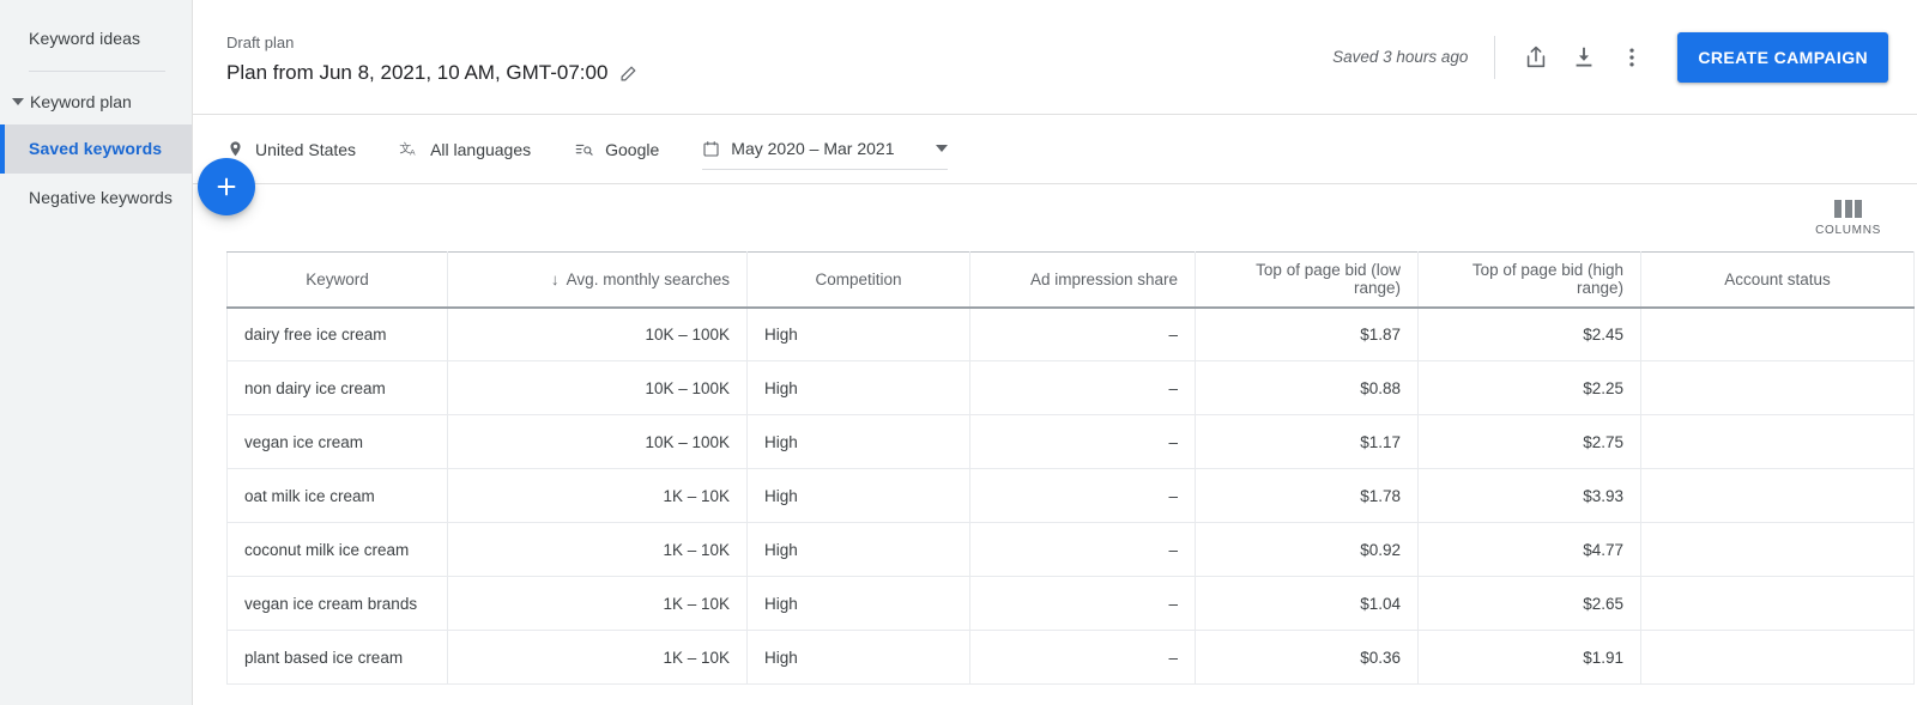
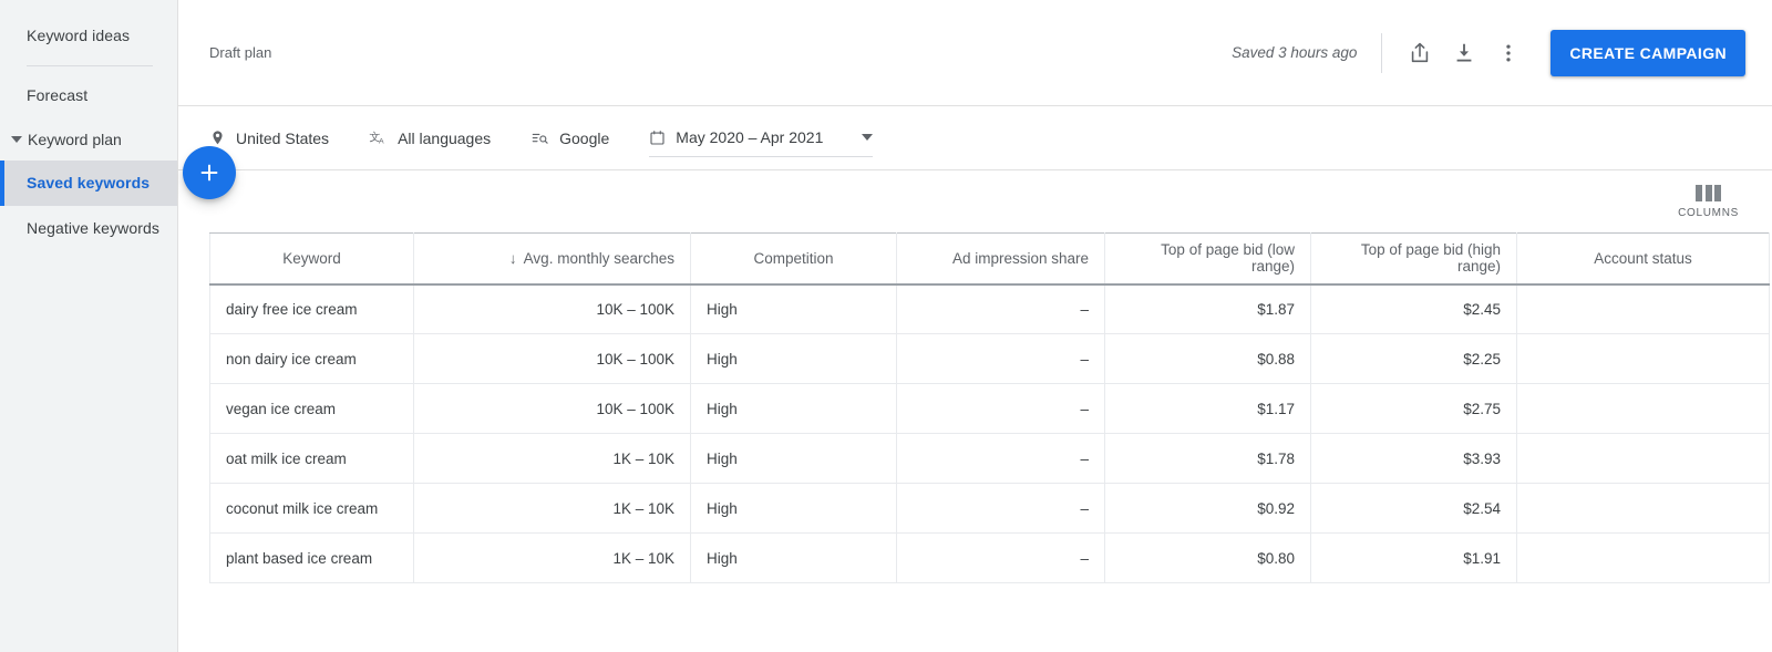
  Keyword ideas
+ Forecast
  Keyword plan
  Saved keywords
  Negative keywords
  Draft plan
- Plan from Jun 8, 2021, 10 AM, GMT-07:00
  Saved 3 hours ago
  CREATE CAMPAIGN
  United States
  文
  All languages
  Google
- May 2020 – Mar 2021
+ May 2020 – Apr 2021
  COLUMNS
  Keyword	↓ Avg. monthly searches	Competition	Ad impression share	Top of page bid (low range)	Top of page bid (high range)	Account status
  dairy free ice cream	10K – 100K	High	–	$1.87	$2.45
  non dairy ice cream	10K – 100K	High	–	$0.88	$2.25
  vegan ice cream	10K – 100K	High	–	$1.17	$2.75
  oat milk ice cream	1K – 10K	High	–	$1.78	$3.93
- coconut milk ice cream	1K – 10K	High	–	$0.92	$4.77
+ coconut milk ice cream	1K – 10K	High	–	$0.92	$2.54
- vegan ice cream brands	1K – 10K	High	–	$1.04	$2.65
- plant based ice cream	1K – 10K	High	–	$0.36	$1.91
+ plant based ice cream	1K – 10K	High	–	$0.80	$1.91
